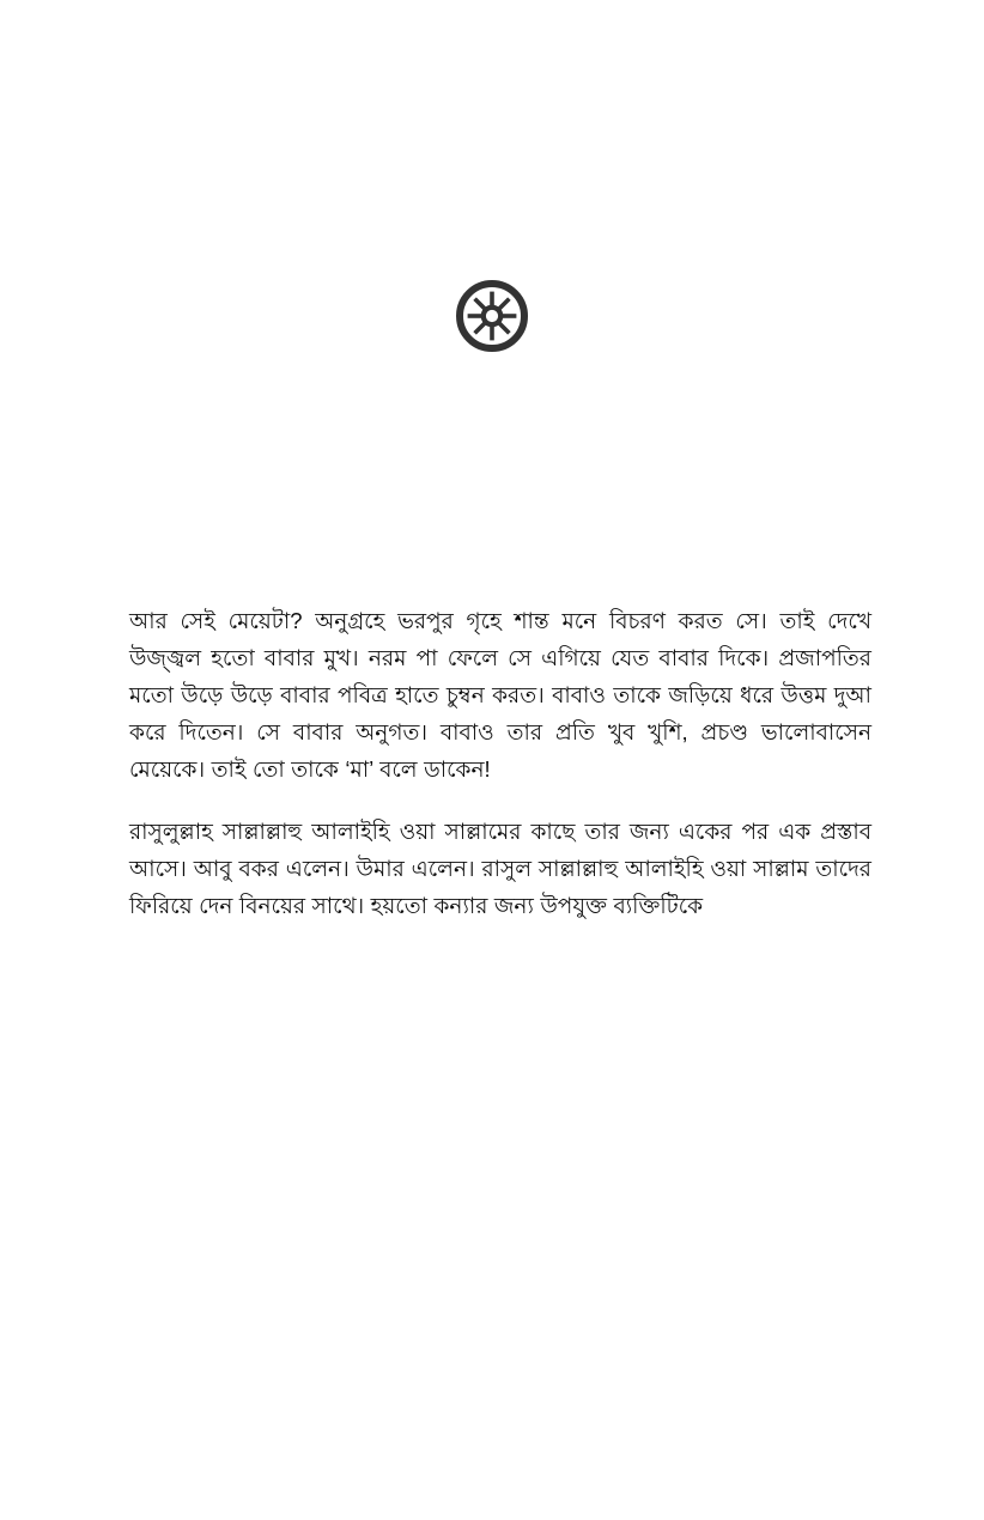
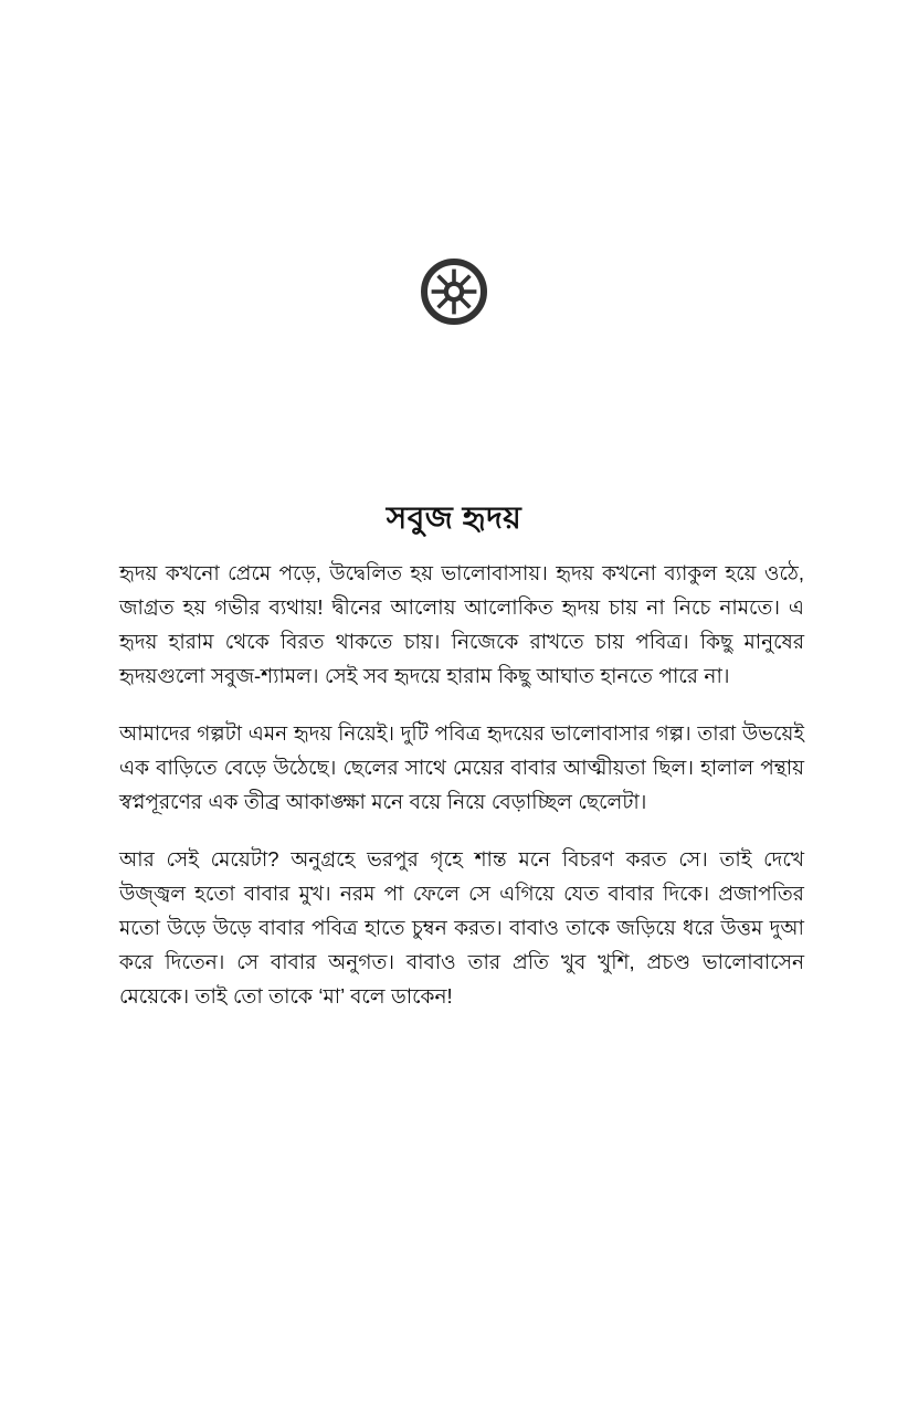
+ সবুজ হৃদয়
+ হৃদয় কখনো প্রেমে পড়ে, উদ্বেলিত হয় ভালোবাসায়। হৃদয় কখনো ব্যাকুল হয়ে ওঠে, জাগ্রত হয় গভীর ব্যথায়! দ্বীনের আলোয় আলোকিত হৃদয় চায় না নিচে নামতে। এ হৃদয় হারাম থেকে বিরত থাকতে চায়। নিজেকে রাখতে চায় পবিত্র। কিছু মানুষের হৃদয়গুলো সবুজ-শ্যামল। সেই সব হৃদয়ে হারাম কিছু আঘাত হানতে পারে না।
+ আমাদের গল্পটা এমন হৃদয় নিয়েই। দুটি পবিত্র হৃদয়ের ভালোবাসার গল্প। তারা উভয়েই এক বাড়িতে বেড়ে উঠেছে। ছেলের সাথে মেয়ের বাবার আত্মীয়তা ছিল। হালাল পন্থায় স্বপ্নপূরণের এক তীব্র আকাঙ্ক্ষা মনে বয়ে নিয়ে বেড়াচ্ছিল ছেলেটা।
  আর সেই মেয়েটা? অনুগ্রহে ভরপুর গৃহে শান্ত মনে বিচরণ করত সে। তাই দেখে উজ্জ্বল হতো বাবার মুখ। নরম পা ফেলে সে এগিয়ে যেত বাবার দিকে। প্রজাপতির মতো উড়ে উড়ে বাবার পবিত্র হাতে চুম্বন করত। বাবাও তাকে জড়িয়ে ধরে উত্তম দুআ করে দিতেন। সে বাবার অনুগত। বাবাও তার প্রতি খুব খুশি, প্রচণ্ড ভালোবাসেন মেয়েকে। তাই তো তাকে ‘মা’ বলে ডাকেন!
- রাসুলুল্লাহ সাল্লাল্লাহু আলাইহি ওয়া সাল্লামের কাছে তার জন্য একের পর এক প্রস্তাব আসে। আবু বকর এলেন। উমার এলেন। রাসুল সাল্লাল্লাহু আলাইহি ওয়া সাল্লাম তাদের ফিরিয়ে দেন বিনয়ের সাথে। হয়তো কন্যার জন্য উপযুক্ত ব্যক্তিটিকে
